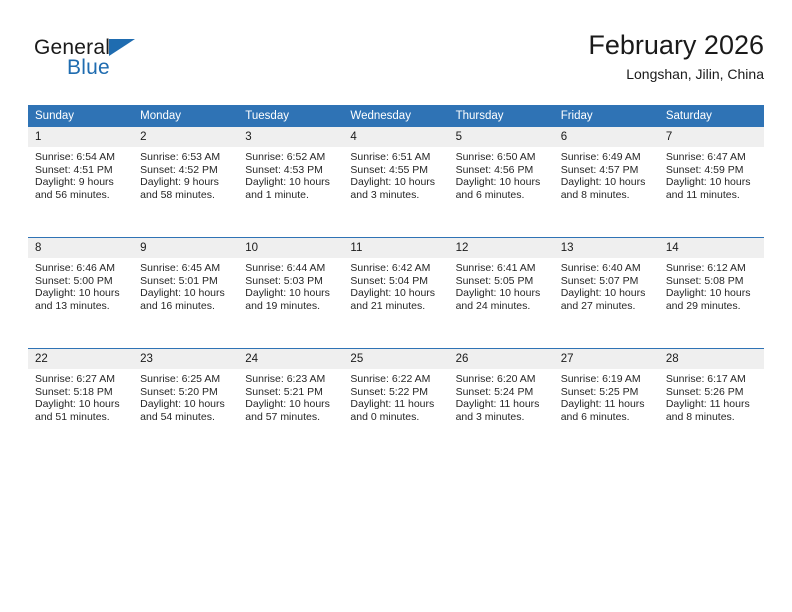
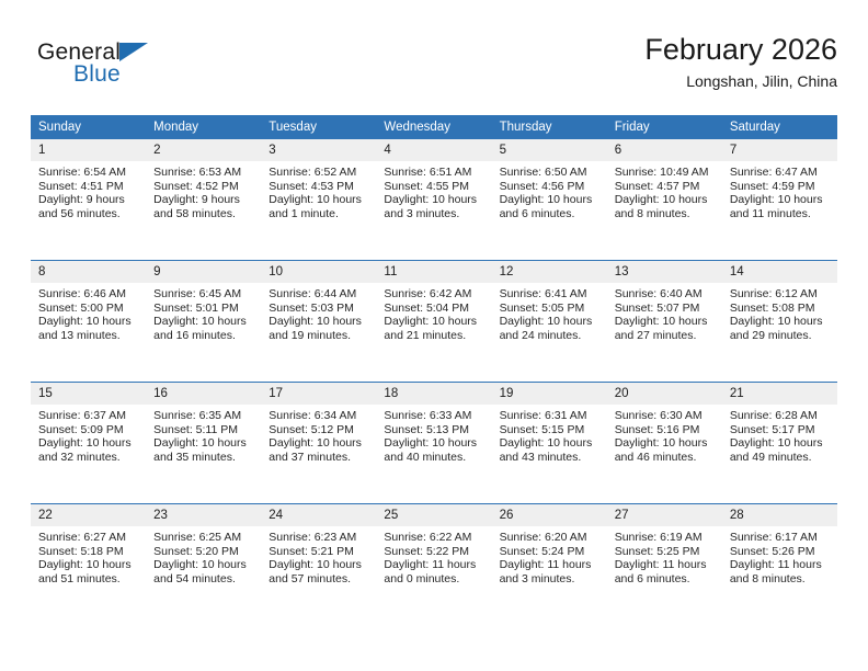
  General
  Blue
  February 2026
  Longshan, Jilin, China
  Sunday	Monday	Tuesday	Wednesday	Thursday	Friday	Saturday
- 1 Sunrise: 6:54 AM Sunset: 4:51 PM Daylight: 9 hours and 56 minutes.	2 Sunrise: 6:53 AM Sunset: 4:52 PM Daylight: 9 hours and 58 minutes.	3 Sunrise: 6:52 AM Sunset: 4:53 PM Daylight: 10 hours and 1 minute.	4 Sunrise: 6:51 AM Sunset: 4:55 PM Daylight: 10 hours and 3 minutes.	5 Sunrise: 6:50 AM Sunset: 4:56 PM Daylight: 10 hours and 6 minutes.	6 Sunrise: 6:49 AM Sunset: 4:57 PM Daylight: 10 hours and 8 minutes.	7 Sunrise: 6:47 AM Sunset: 4:59 PM Daylight: 10 hours and 11 minutes.
+ 1 Sunrise: 6:54 AM Sunset: 4:51 PM Daylight: 9 hours and 56 minutes.	2 Sunrise: 6:53 AM Sunset: 4:52 PM Daylight: 9 hours and 58 minutes.	3 Sunrise: 6:52 AM Sunset: 4:53 PM Daylight: 10 hours and 1 minute.	4 Sunrise: 6:51 AM Sunset: 4:55 PM Daylight: 10 hours and 3 minutes.	5 Sunrise: 6:50 AM Sunset: 4:56 PM Daylight: 10 hours and 6 minutes.	6 Sunrise: 10:49 AM Sunset: 4:57 PM Daylight: 10 hours and 8 minutes.	7 Sunrise: 6:47 AM Sunset: 4:59 PM Daylight: 10 hours and 11 minutes.
  8 Sunrise: 6:46 AM Sunset: 5:00 PM Daylight: 10 hours and 13 minutes.	9 Sunrise: 6:45 AM Sunset: 5:01 PM Daylight: 10 hours and 16 minutes.	10 Sunrise: 6:44 AM Sunset: 5:03 PM Daylight: 10 hours and 19 minutes.	11 Sunrise: 6:42 AM Sunset: 5:04 PM Daylight: 10 hours and 21 minutes.	12 Sunrise: 6:41 AM Sunset: 5:05 PM Daylight: 10 hours and 24 minutes.	13 Sunrise: 6:40 AM Sunset: 5:07 PM Daylight: 10 hours and 27 minutes.	14 Sunrise: 6:12 AM Sunset: 5:08 PM Daylight: 10 hours and 29 minutes.
+ 15 Sunrise: 6:37 AM Sunset: 5:09 PM Daylight: 10 hours and 32 minutes.	16 Sunrise: 6:35 AM Sunset: 5:11 PM Daylight: 10 hours and 35 minutes.	17 Sunrise: 6:34 AM Sunset: 5:12 PM Daylight: 10 hours and 37 minutes.	18 Sunrise: 6:33 AM Sunset: 5:13 PM Daylight: 10 hours and 40 minutes.	19 Sunrise: 6:31 AM Sunset: 5:15 PM Daylight: 10 hours and 43 minutes.	20 Sunrise: 6:30 AM Sunset: 5:16 PM Daylight: 10 hours and 46 minutes.	21 Sunrise: 6:28 AM Sunset: 5:17 PM Daylight: 10 hours and 49 minutes.
  22 Sunrise: 6:27 AM Sunset: 5:18 PM Daylight: 10 hours and 51 minutes.	23 Sunrise: 6:25 AM Sunset: 5:20 PM Daylight: 10 hours and 54 minutes.	24 Sunrise: 6:23 AM Sunset: 5:21 PM Daylight: 10 hours and 57 minutes.	25 Sunrise: 6:22 AM Sunset: 5:22 PM Daylight: 11 hours and 0 minutes.	26 Sunrise: 6:20 AM Sunset: 5:24 PM Daylight: 11 hours and 3 minutes.	27 Sunrise: 6:19 AM Sunset: 5:25 PM Daylight: 11 hours and 6 minutes.	28 Sunrise: 6:17 AM Sunset: 5:26 PM Daylight: 11 hours and 8 minutes.
